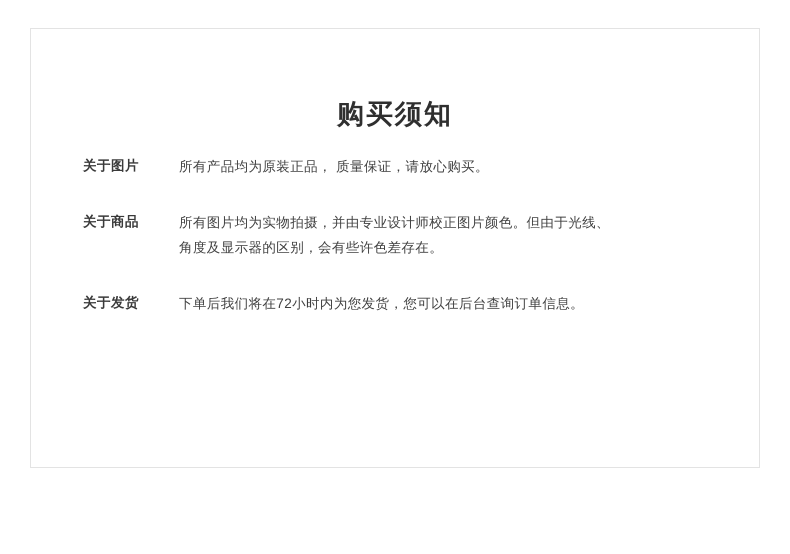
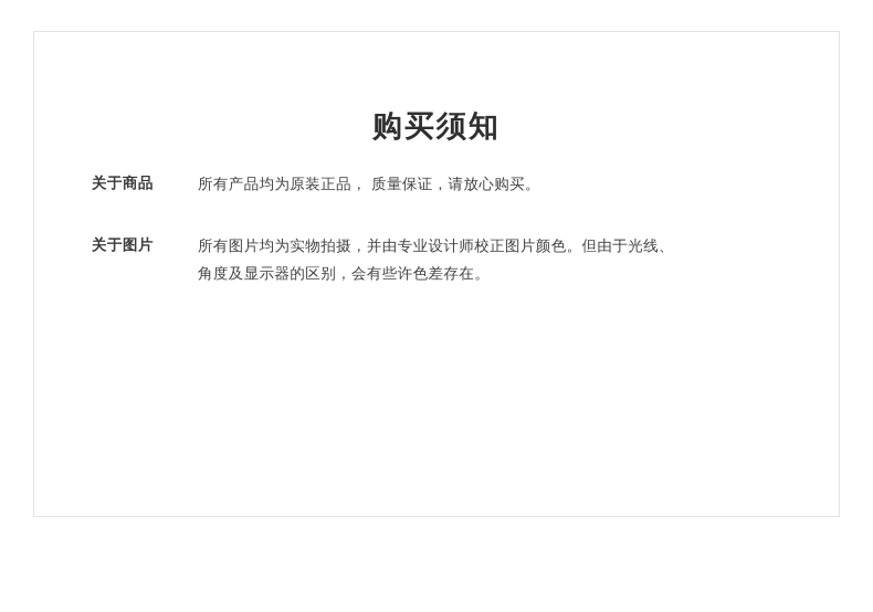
  购买须知
- 关于图片
+ 关于商品
  所有产品均为原装正品， 质量保证，请放心购买。
- 关于商品
+ 关于图片
  所有图片均为实物拍摄，并由专业设计师校正图片颜色。但由于光线、角度及显示器的区别，会有些许色差存在。
- 关于发货
- 下单后我们将在72小时内为您发货，您可以在后台查询订单信息。
